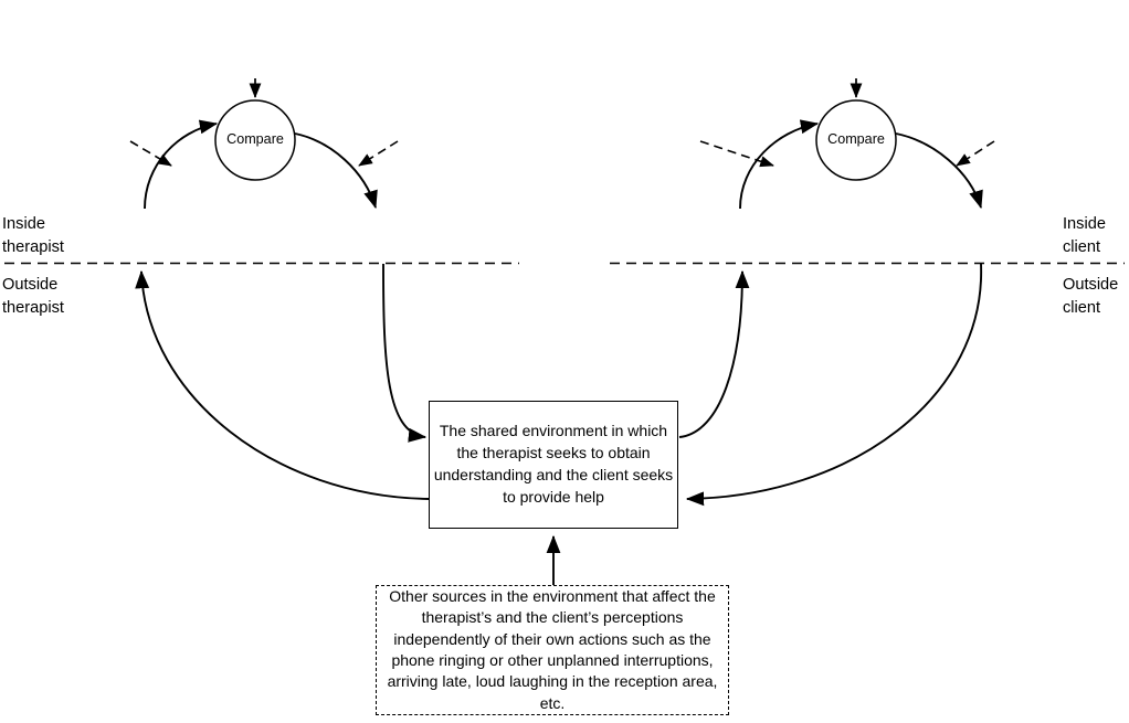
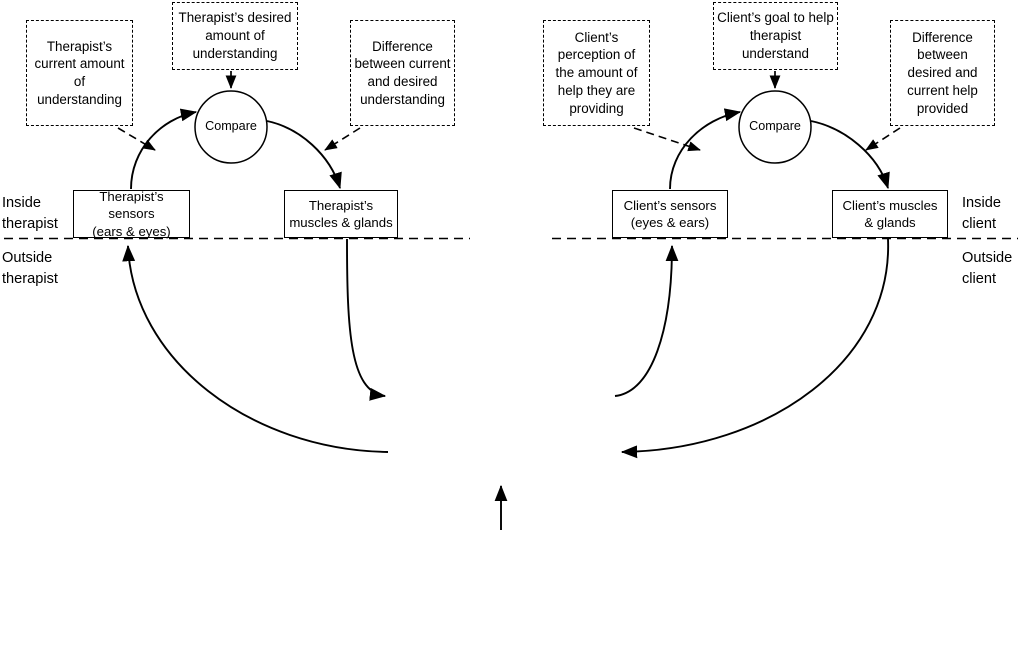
+ Therapist’s current amount of understanding
+ Therapist’s desired amount of understanding
+ Difference between current and desired understanding
  Compare
+ Therapist’s sensors
+ (ears & eyes)
+ Therapist’s
+ muscles & glands
  Inside
  therapist
  Outside
  therapist
+ Client’s perception of the amount of help they are providing
+ Client’s goal to help therapist understand
+ Difference between desired and current help provided
  Compare
+ Client’s sensors
+ (eyes & ears)
+ Client’s muscles
+ & glands
  Inside
  client
  Outside
  client
- The shared environment in which the therapist seeks to obtain understanding and the client seeks to provide help
- Other sources in the environment that affect the therapist’s and the client’s perceptions independently of their own actions such as the phone ringing or other unplanned interruptions, arriving late, loud laughing in the reception area, etc.
